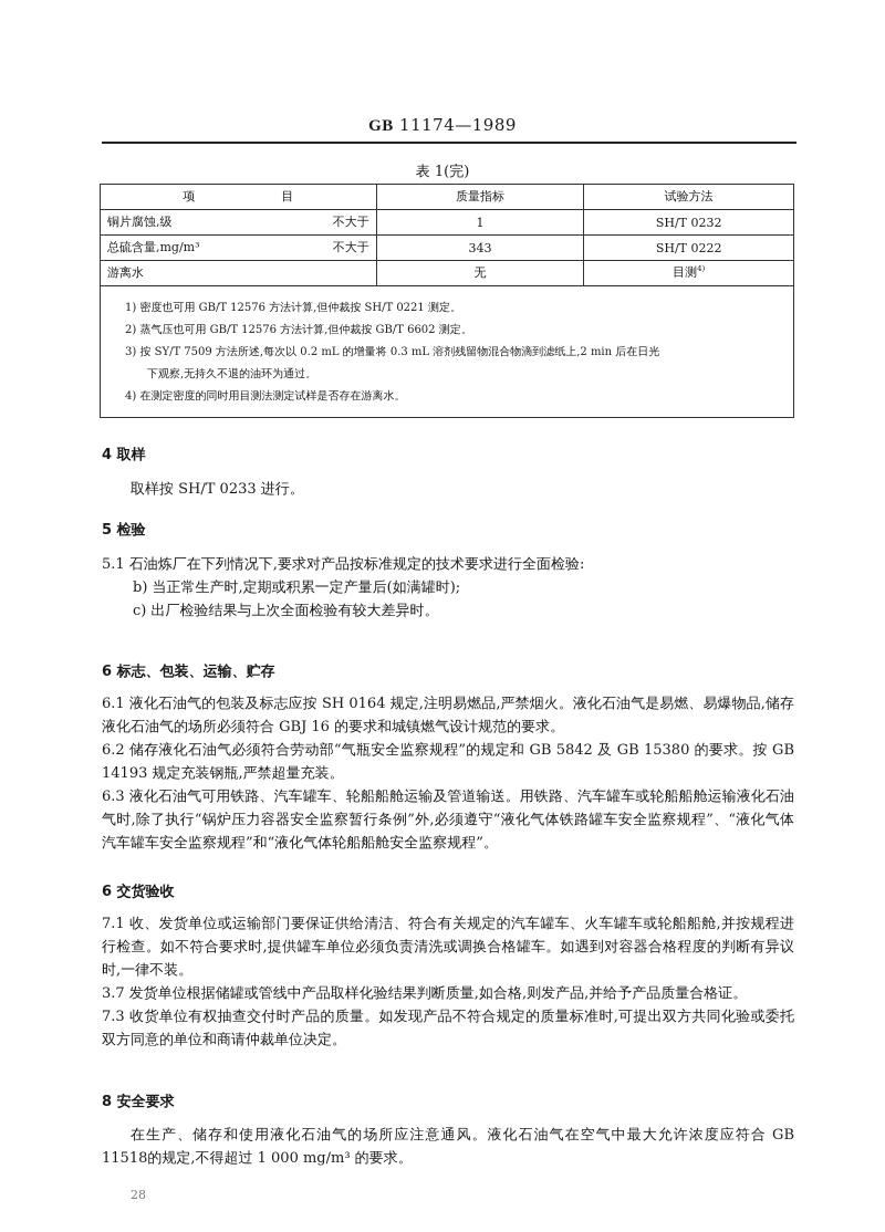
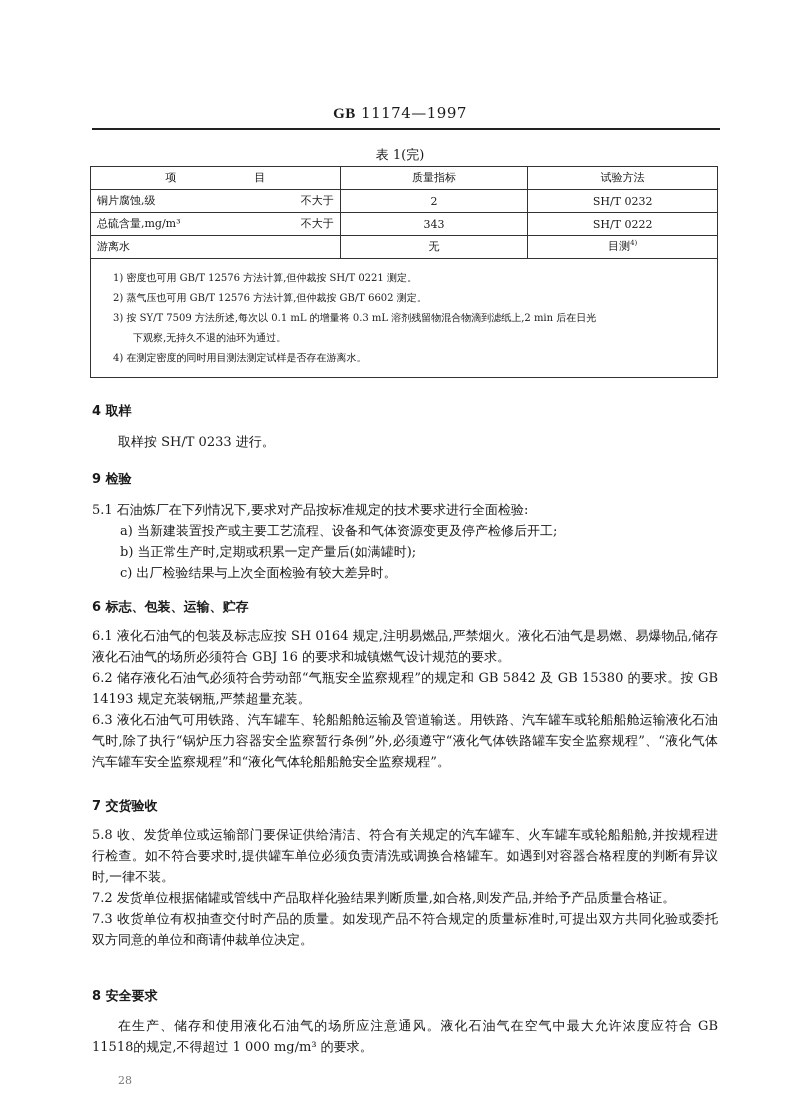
- GB 11174—1989
+ GB 11174—1997
  表 1(完)
  项 目	质量指标	试验方法
- 铜片腐蚀,级 不大于	1	SH/T 0232
+ 铜片腐蚀,级 不大于	2	SH/T 0232
  总硫含量,mg/m³ 不大于	343	SH/T 0222
  游离水	无	目测4)
- 1) 密度也可用 GB/T 12576 方法计算,但仲裁按 SH/T 0221 测定。 2) 蒸气压也可用 GB/T 12576 方法计算,但仲裁按 GB/T 6602 测定。 3) 按 SY/T 7509 方法所述,每次以 0.2 mL 的增量将 0.3 mL 溶剂残留物混合物滴到滤纸上,2 min 后在日光 下观察,无持久不退的油环为通过。 4) 在测定密度的同时用目测法测定试样是否存在游离水。
+ 1) 密度也可用 GB/T 12576 方法计算,但仲裁按 SH/T 0221 测定。 2) 蒸气压也可用 GB/T 12576 方法计算,但仲裁按 GB/T 6602 测定。 3) 按 SY/T 7509 方法所述,每次以 0.1 mL 的增量将 0.3 mL 溶剂残留物混合物滴到滤纸上,2 min 后在日光 下观察,无持久不退的油环为通过。 4) 在测定密度的同时用目测法测定试样是否存在游离水。
  4 取样
  取样按 SH/T 0233 进行。
- 5 检验
+ 9 检验
  5.1 石油炼厂在下列情况下,要求对产品按标准规定的技术要求进行全面检验:
+ a) 当新建装置投产或主要工艺流程、设备和气体资源变更及停产检修后开工;
  b) 当正常生产时,定期或积累一定产量后(如满罐时);
  c) 出厂检验结果与上次全面检验有较大差异时。
  6 标志、包装、运输、贮存
  6.1 液化石油气的包装及标志应按 SH 0164 规定,注明易燃品,严禁烟火。液化石油气是易燃、易爆物品,储存液化石油气的场所必须符合 GBJ 16 的要求和城镇燃气设计规范的要求。
  6.2 储存液化石油气必须符合劳动部“气瓶安全监察规程”的规定和 GB 5842 及 GB 15380 的要求。按 GB 14193 规定充装钢瓶,严禁超量充装。
  6.3 液化石油气可用铁路、汽车罐车、轮船船舱运输及管道输送。用铁路、汽车罐车或轮船船舱运输液化石油气时,除了执行“锅炉压力容器安全监察暂行条例”外,必须遵守“液化气体铁路罐车安全监察规程”、“液化气体汽车罐车安全监察规程”和“液化气体轮船船舱安全监察规程”。
- 6 交货验收
+ 7 交货验收
- 7.1 收、发货单位或运输部门要保证供给清洁、符合有关规定的汽车罐车、火车罐车或轮船船舱,并按规程进行检查。如不符合要求时,提供罐车单位必须负责清洗或调换合格罐车。如遇到对容器合格程度的判断有异议时,一律不装。
+ 5.8 收、发货单位或运输部门要保证供给清洁、符合有关规定的汽车罐车、火车罐车或轮船船舱,并按规程进行检查。如不符合要求时,提供罐车单位必须负责清洗或调换合格罐车。如遇到对容器合格程度的判断有异议时,一律不装。
- 3.7 发货单位根据储罐或管线中产品取样化验结果判断质量,如合格,则发产品,并给予产品质量合格证。
+ 7.2 发货单位根据储罐或管线中产品取样化验结果判断质量,如合格,则发产品,并给予产品质量合格证。
  7.3 收货单位有权抽查交付时产品的质量。如发现产品不符合规定的质量标准时,可提出双方共同化验或委托双方同意的单位和商请仲裁单位决定。
  8 安全要求
  在生产、储存和使用液化石油气的场所应注意通风。液化石油气在空气中最大允许浓度应符合 GB 11518的规定,不得超过 1 000 mg/m³ 的要求。
  28
